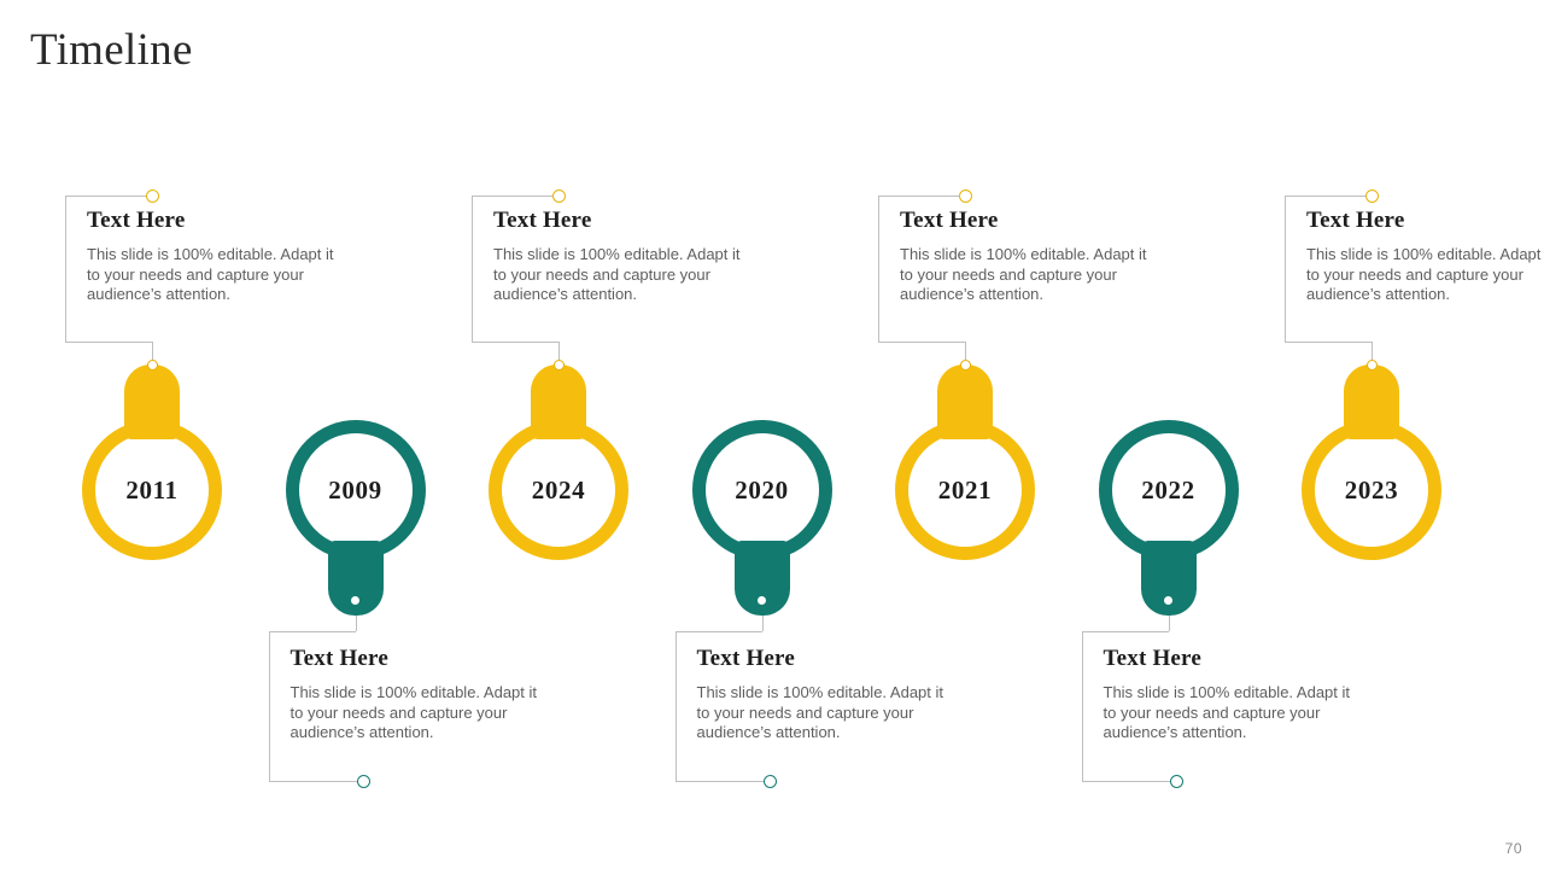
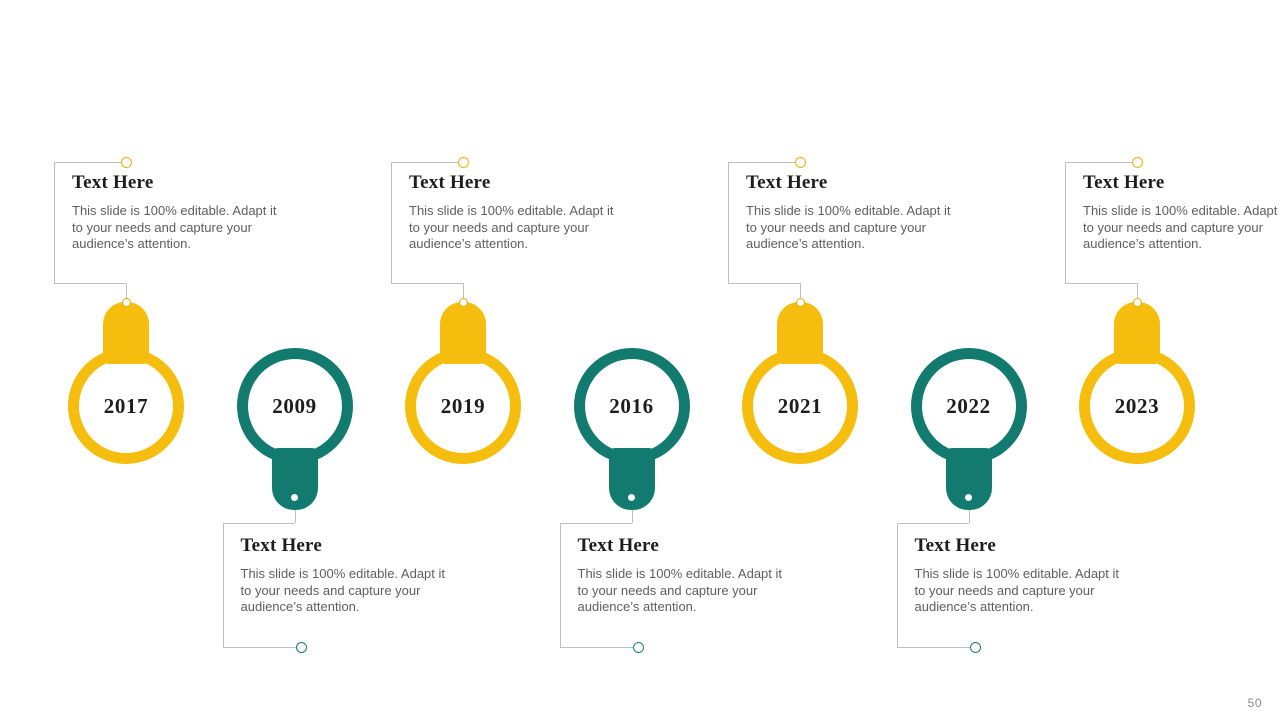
- Timeline
- 2011
+ 2017
  Text Here
  This slide is 100% editable. Adapt it to your needs and capture your audience’s attention.
  2009
  Text Here
  This slide is 100% editable. Adapt it to your needs and capture your audience’s attention.
- 2024
+ 2019
  Text Here
  This slide is 100% editable. Adapt it to your needs and capture your audience’s attention.
- 2020
+ 2016
  Text Here
  This slide is 100% editable. Adapt it to your needs and capture your audience’s attention.
  2021
  Text Here
  This slide is 100% editable. Adapt it to your needs and capture your audience’s attention.
  2022
  Text Here
  This slide is 100% editable. Adapt it to your needs and capture your audience’s attention.
  2023
  Text Here
  This slide is 100% editable. Adapt to your needs and capture your audience’s attention.
- 70
+ 50
